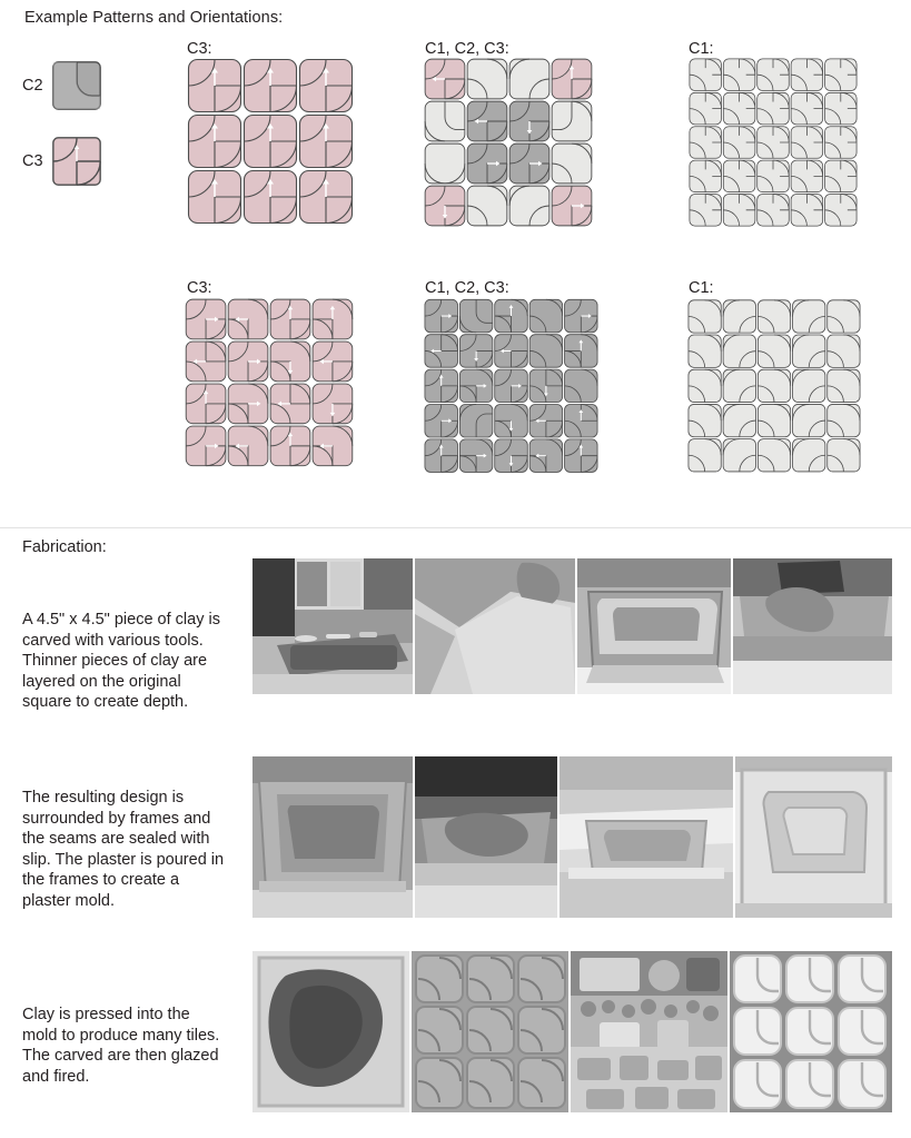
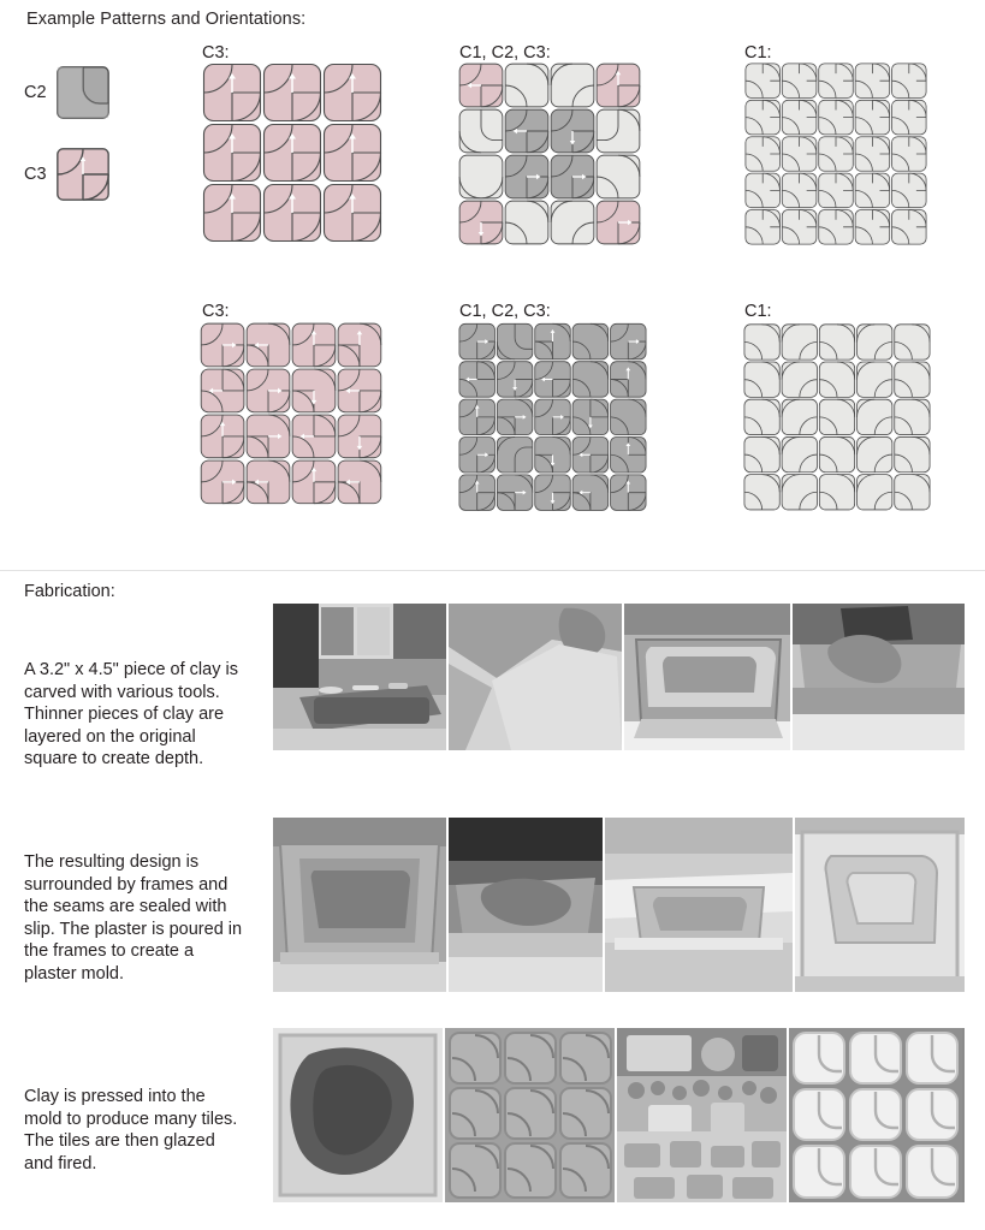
  Example Patterns and Orientations:
  C2
  C3
  C3:
  C1, C2, C3:
  C1:
  C3:
  C1, C2, C3:
  C1:
  Fabrication:
- A 4.5" x 4.5" piece of clay is carved with various tools. Thinner pieces of clay are layered on the original square to create depth.
+ A 3.2" x 4.5" piece of clay is carved with various tools. Thinner pieces of clay are layered on the original square to create depth.
  The resulting design is surrounded by frames and the seams are sealed with slip. The plaster is poured in the frames to create a plaster mold.
- Clay is pressed into the mold to produce many tiles. The carved are then glazed and fired.
+ Clay is pressed into the mold to produce many tiles. The tiles are then glazed and fired.
